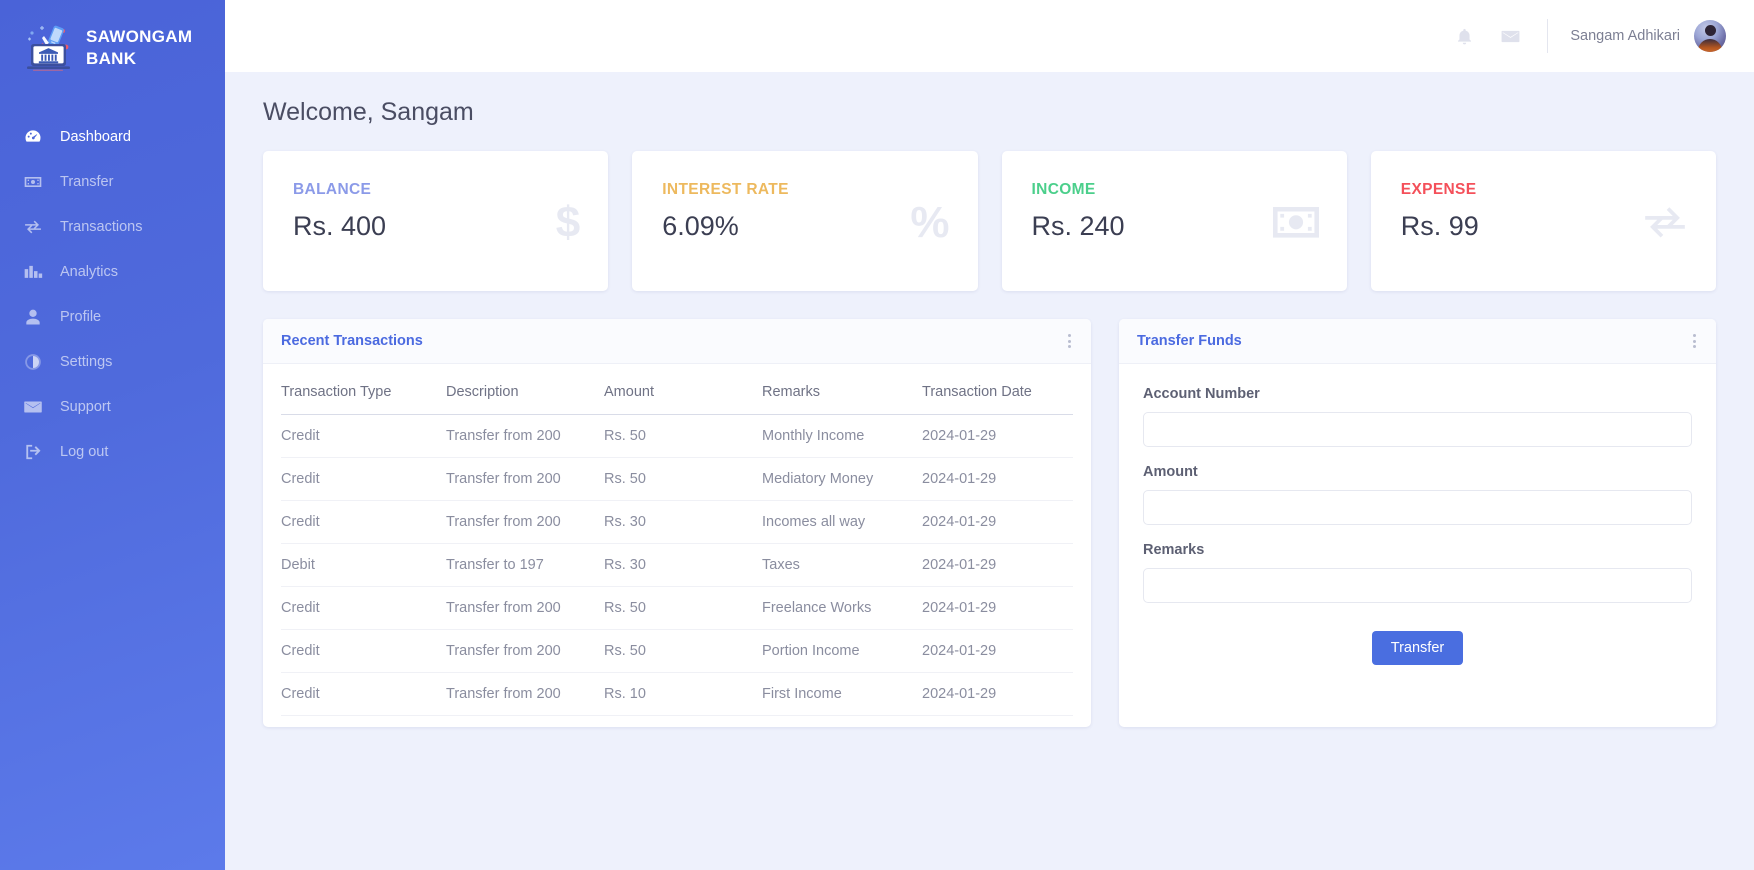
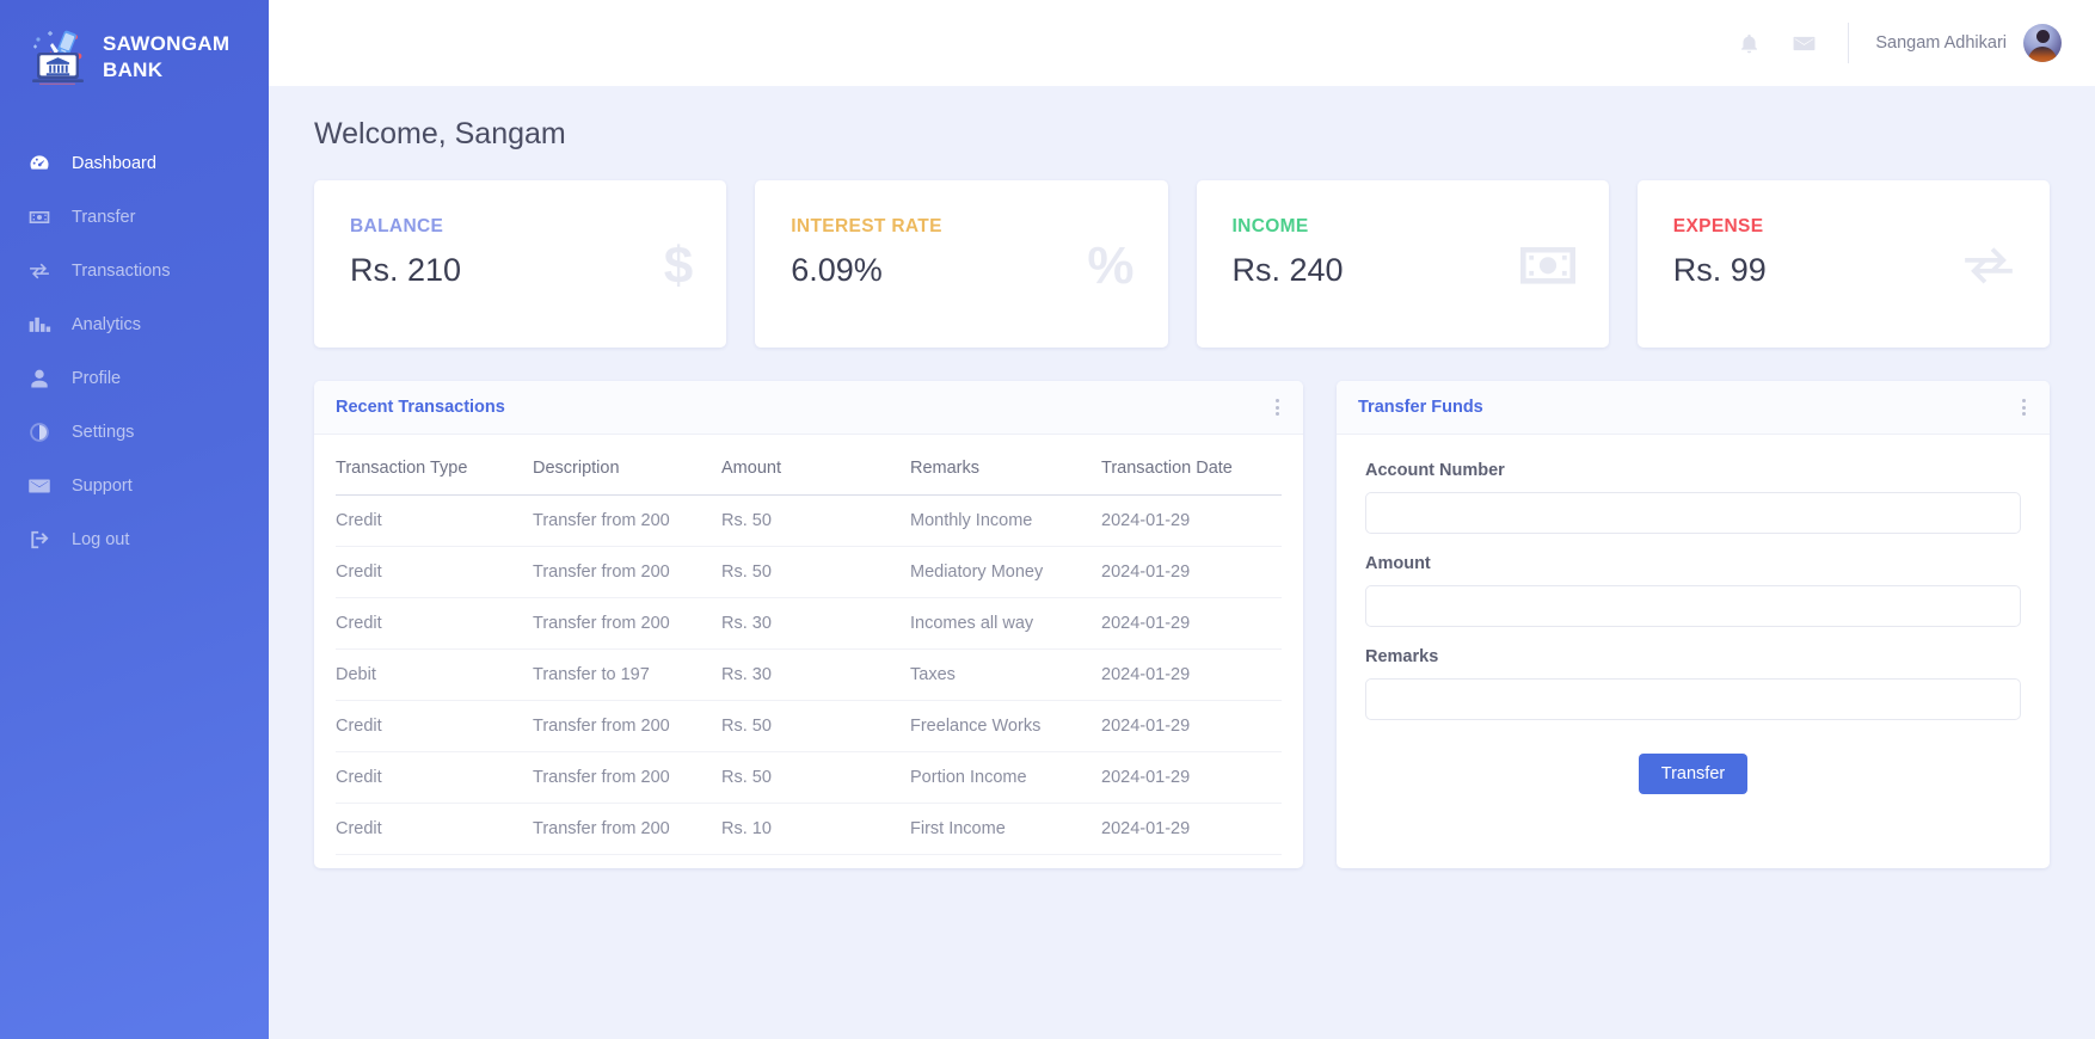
  SAWONGAM BANK
  Dashboard
  Transfer
  Transactions
  Analytics
  Profile
  Settings
  Support
  Log out
  Sangam Adhikari
  Welcome, Sangam
  BALANCE
- Rs. 400
+ Rs. 210
  $
  INTEREST RATE
  6.09%
  %
  INCOME
  Rs. 240
  EXPENSE
  Rs. 99
  Recent Transactions
  Transaction Type	Description	Amount	Remarks	Transaction Date
  Credit	Transfer from 200	Rs. 50	Monthly Income	2024-01-29
  Credit	Transfer from 200	Rs. 50	Mediatory Money	2024-01-29
  Credit	Transfer from 200	Rs. 30	Incomes all way	2024-01-29
  Debit	Transfer to 197	Rs. 30	Taxes	2024-01-29
  Credit	Transfer from 200	Rs. 50	Freelance Works	2024-01-29
  Credit	Transfer from 200	Rs. 50	Portion Income	2024-01-29
  Credit	Transfer from 200	Rs. 10	First Income	2024-01-29
  Transfer Funds
  Account Number
  Amount
  Remarks
  Transfer
